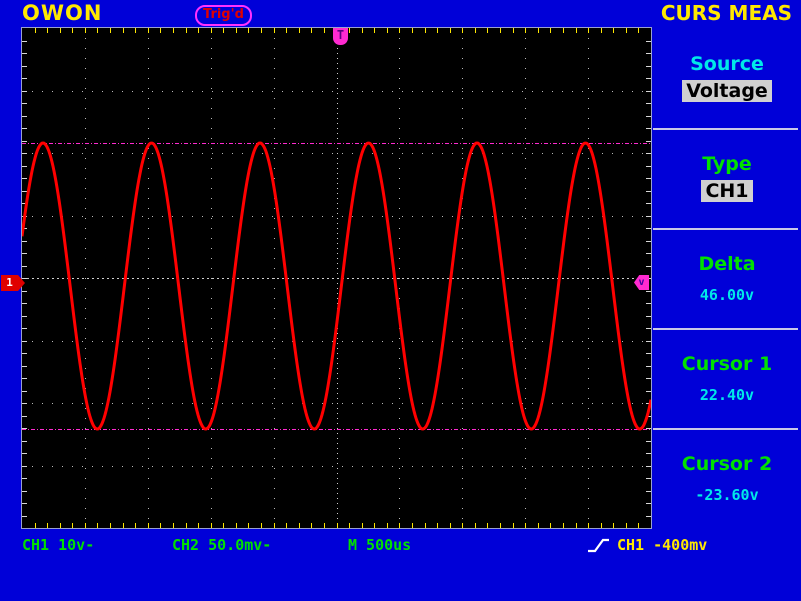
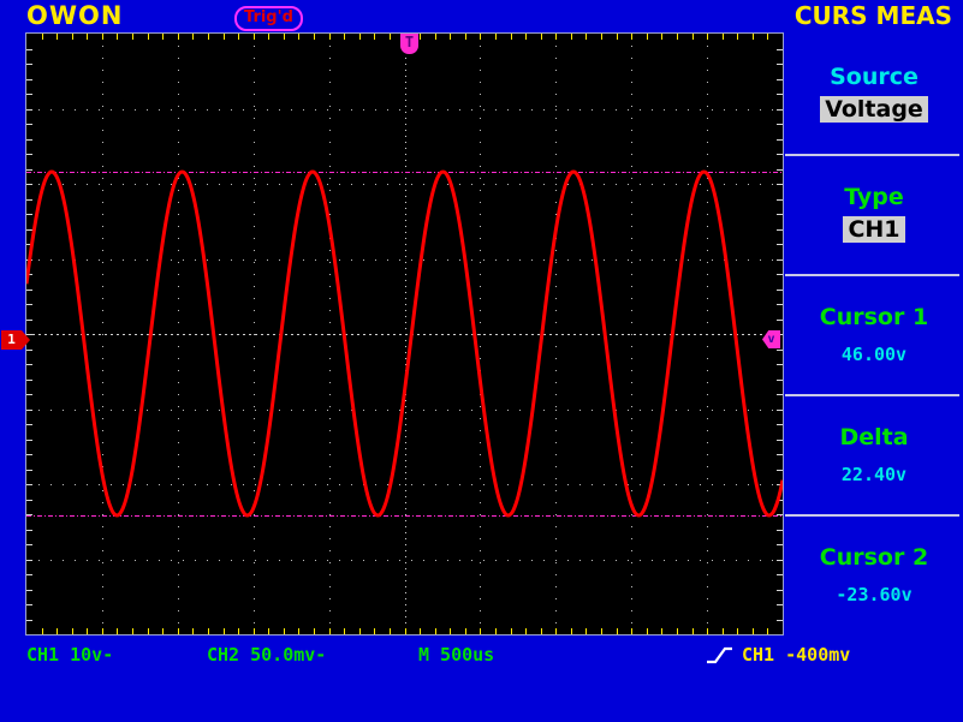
  OWON
  Trig'd
  CURS MEAS
  T
  1
  v
  Source
  Voltage
  Type
  CH1
- Delta
+ Cursor 1
  46.00v
- Cursor 1
+ Delta
  22.40v
  Cursor 2
  -23.60v
  CH1 10v-
  CH2 50.0mv-
  M 500us
  CH1 -400mv
